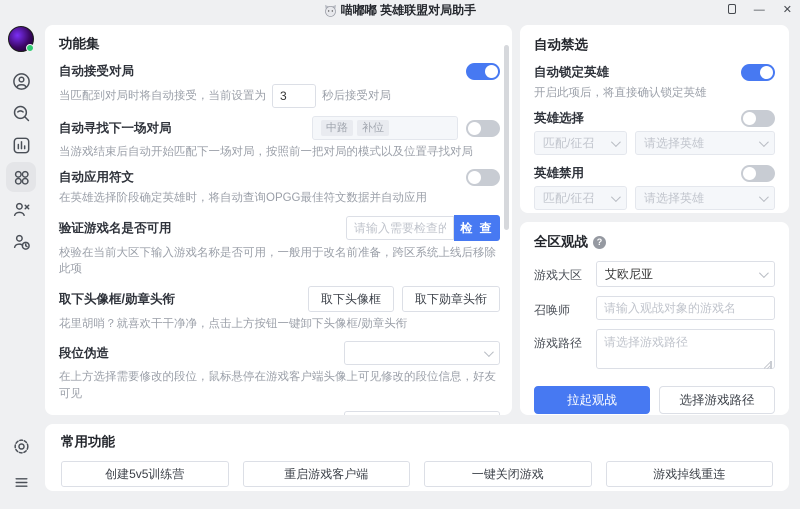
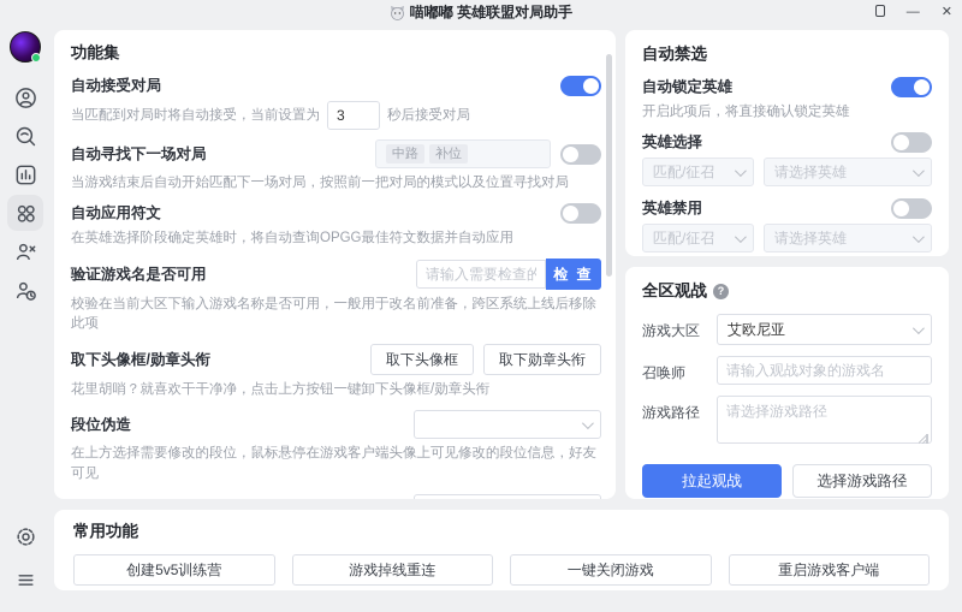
  喵嘟嘟 英雄联盟对局助手
  —
  ✕
  功能集
  自动接受对局
  当匹配到对局时将自动接受，当前设置为
  3
  秒后接受对局
  自动寻找下一场对局
  中路
  补位
  当游戏结束后自动开始匹配下一场对局，按照前一把对局的模式以及位置寻找对局
  自动应用符文
  在英雄选择阶段确定英雄时，将自动查询OPGG最佳符文数据并自动应用
  验证游戏名是否可用
  检 查
  校验在当前大区下输入游戏名称是否可用，一般用于改名前准备，跨区系统上线后移除此项
  取下头像框/勋章头衔
  取下头像框
  取下勋章头衔
  花里胡哨？就喜欢干干净净，点击上方按钮一键卸下头像框/勋章头衔
  段位伪造
  在上方选择需要修改的段位，鼠标悬停在游戏客户端头像上可见修改的段位信息，好友可见
  自动禁选
  自动锁定英雄
  开启此项后，将直接确认锁定英雄
  英雄选择
  匹配/征召
  请选择英雄
  英雄禁用
  匹配/征召
  请选择英雄
  全区观战 ?
  游戏大区
  艾欧尼亚
  召唤师
  请输入观战对象的游戏名
  游戏路径
  请选择游戏路径
  拉起观战
  选择游戏路径
  常用功能
  创建5v5训练营
- 重启游戏客户端
+ 游戏掉线重连
  一键关闭游戏
- 游戏掉线重连
+ 重启游戏客户端
